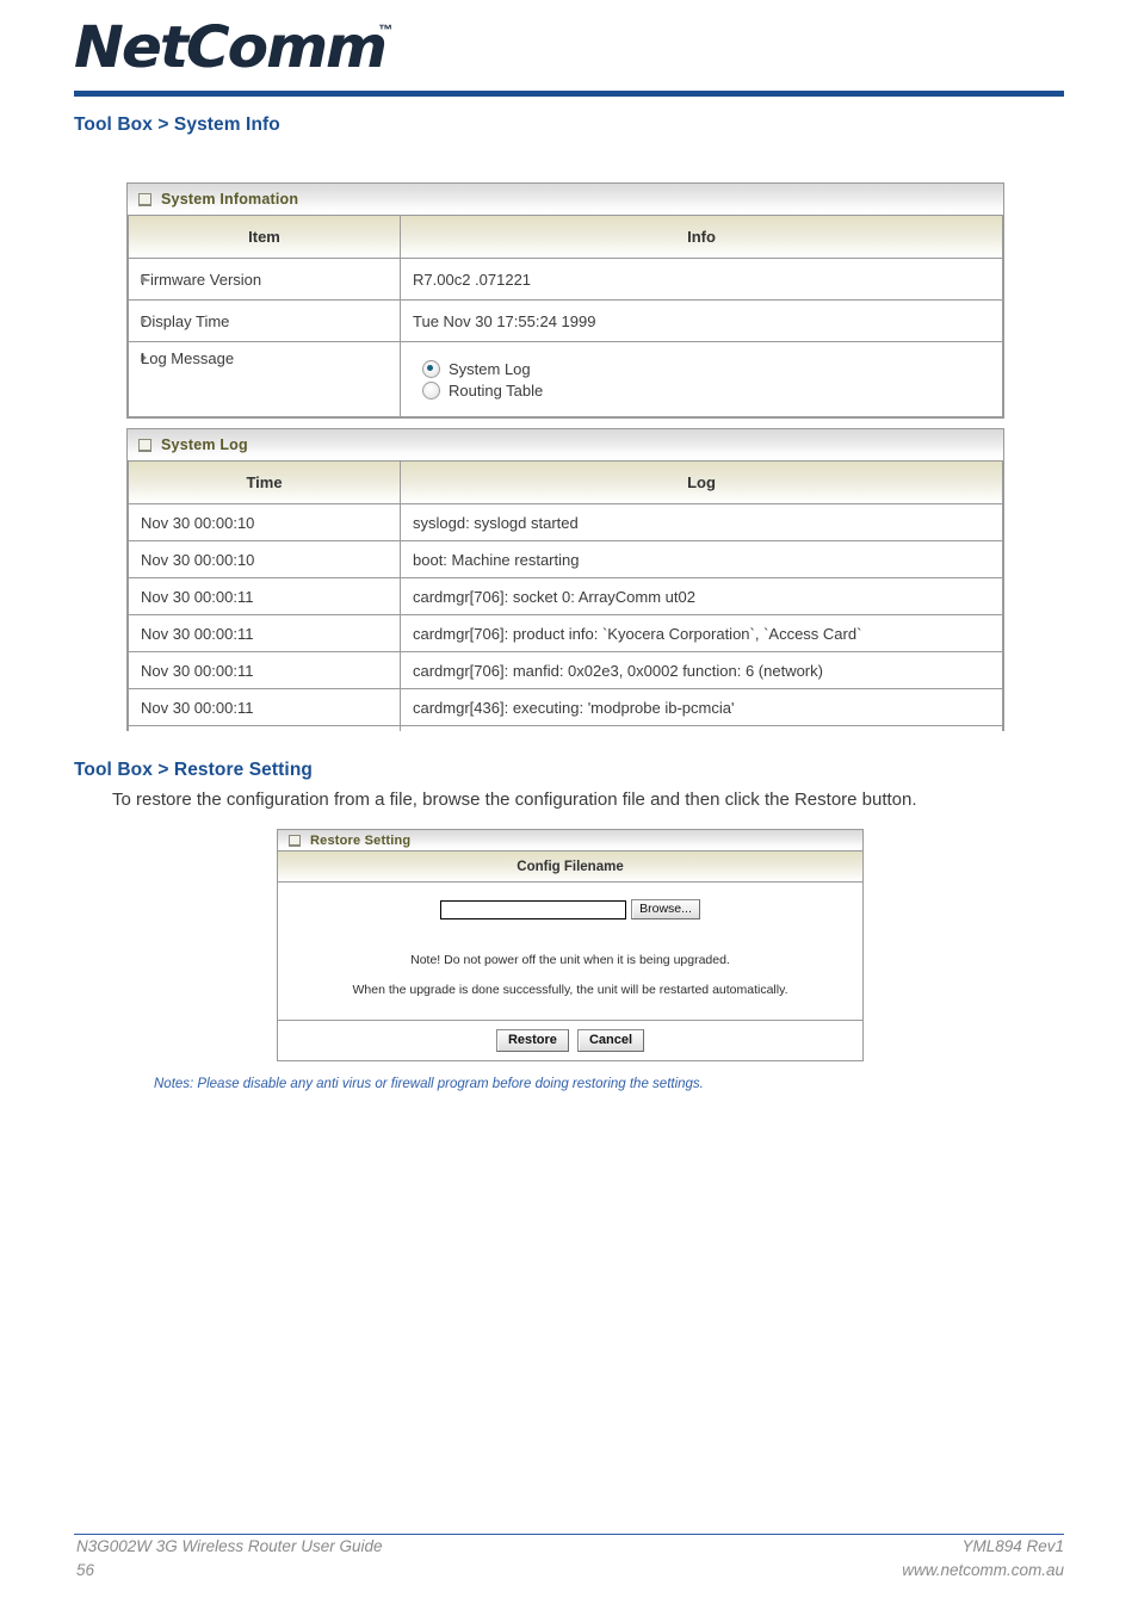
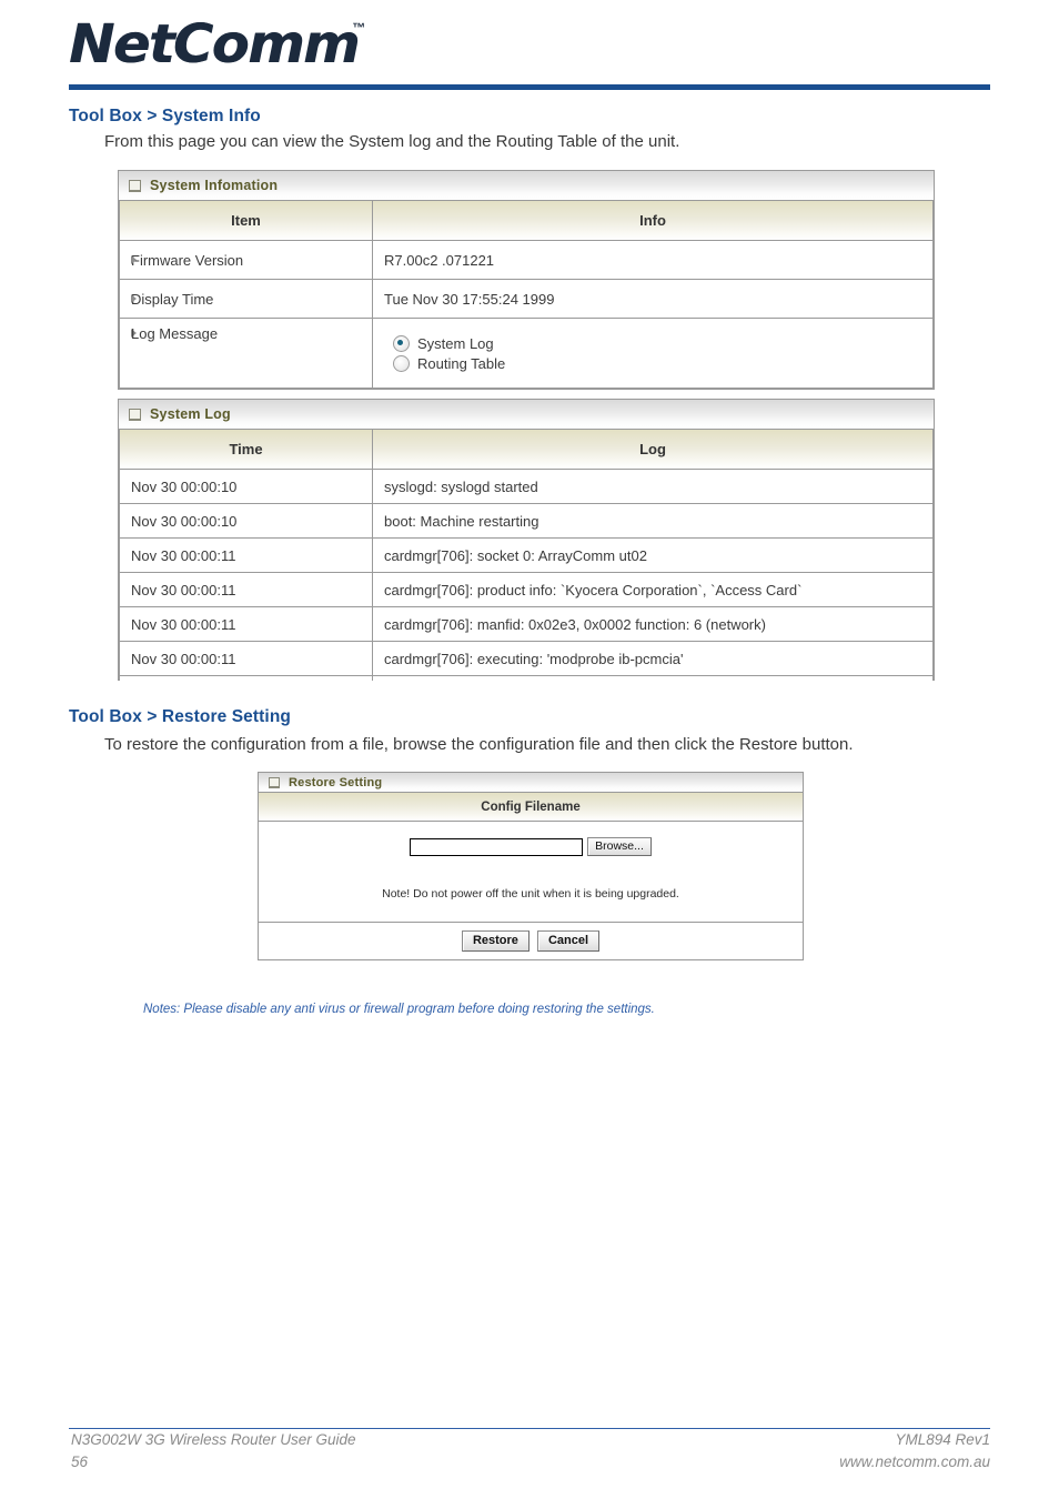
  NetComm
  ™
  Tool Box > System Info
+ From this page you can view the System log and the Routing Table of the unit.
  System Infomation
  Item	Info
  Firmware Version	R7.00c2 .071221
  Display Time	Tue Nov 30 17:55:24 1999
  Log Message	System Log Routing Table
  System Log
  Time	Log
  Nov 30 00:00:10	syslogd: syslogd started
  Nov 30 00:00:10	boot: Machine restarting
  Nov 30 00:00:11	cardmgr[706]: socket 0: ArrayComm ut02
  Nov 30 00:00:11	cardmgr[706]: product info: `Kyocera Corporation`, `Access Card`
  Nov 30 00:00:11	cardmgr[706]: manfid: 0x02e3, 0x0002 function: 6 (network)
- Nov 30 00:00:11	cardmgr[436]: executing: 'modprobe ib-pcmcia'
+ Nov 30 00:00:11	cardmgr[706]: executing: 'modprobe ib-pcmcia'
  Tool Box > Restore Setting
  To restore the configuration from a file, browse the configuration file and then click the Restore button.
  Restore Setting
  Config Filename
  Browse...
  Note! Do not power off the unit when it is being upgraded.
- When the upgrade is done successfully, the unit will be restarted automatically.
  Restore
  Cancel
  Notes: Please disable any anti virus or firewall program before doing restoring the settings.
  N3G002W 3G Wireless Router User Guide
  56
  YML894 Rev1
  www.netcomm.com.au
